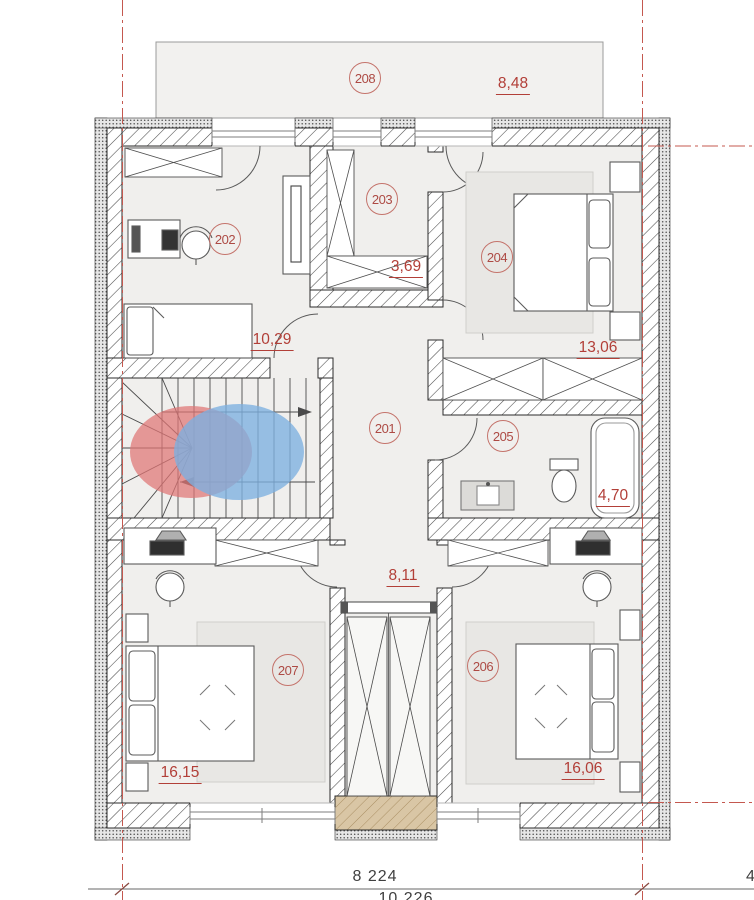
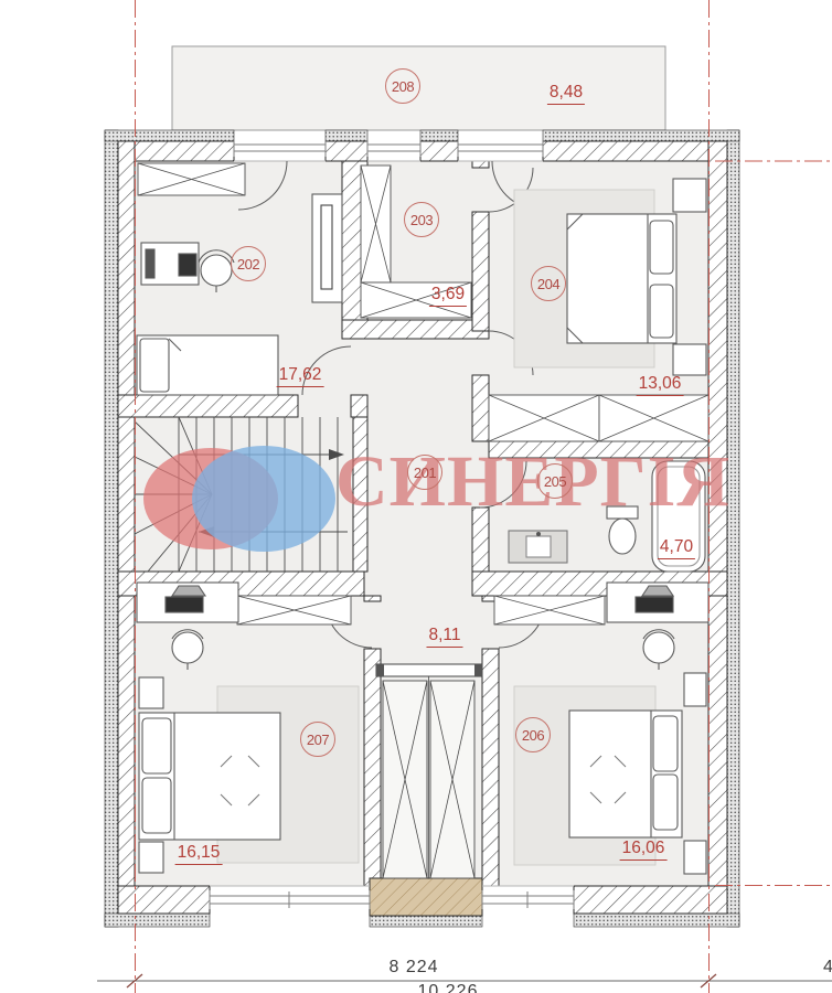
+ СИНЕРГІЯ
  208
  202
  203
  204
  201
  205
  207
  206
  8,48
- 10,29
+ 17,62
  3,69
  13,06
  8,11
  4,70
  16,15
  16,06
  8 224
  10 226
  4
